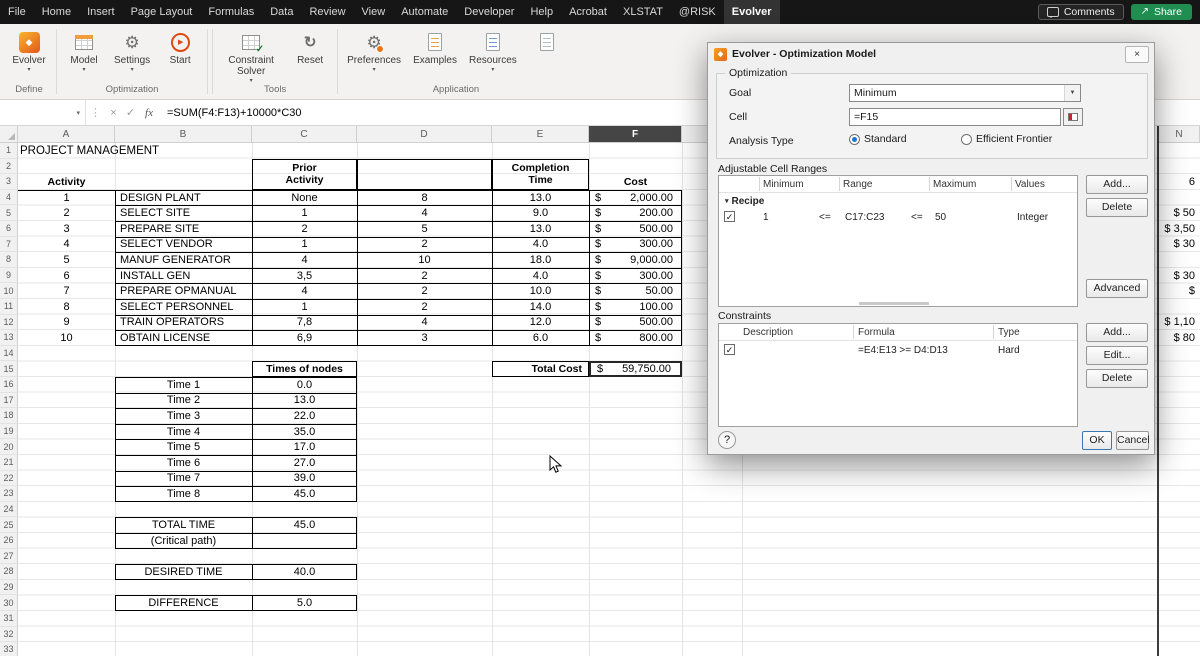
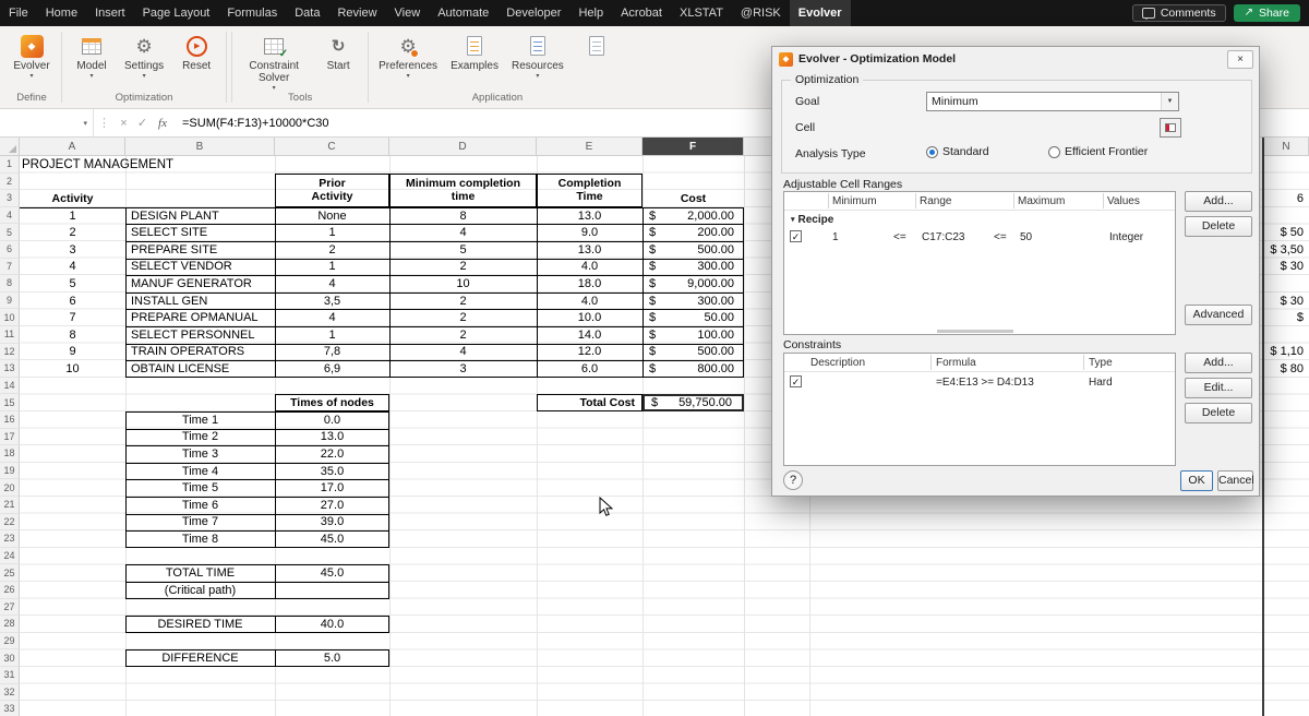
  File
  Home
  Insert
  Page Layout
  Formulas
  Data
  Review
  View
  Automate
  Developer
  Help
  Acrobat
  XLSTAT
  @RISK
  Evolver
  Comments
  ↗
  Share
  ◆
  Evolver
  Define
  Model
  ⚙
  Settings
- Start
+ Reset
  Optimization
  ✓
  Constraint Solver
  ↻
- Reset
+ Start
  Tools
  ⚙
  Preferences
  Examples
  Resources
  Application
  ⋮
  ×
  ✓
  fx
  =SUM(F4:F13)+10000*C30
  A
  B
  C
  D
  E
  F
  N
  1
  2
  3
  4
  5
  6
  7
  8
  9
  10
  11
  12
  13
  14
  15
  16
  17
  18
  19
  20
  21
  22
  23
  24
  25
  26
  27
  28
  29
  30
  31
  32
  33
  PROJECT MANAGEMENT
  Activity
  Prior
  Activity
+ Minimum completion
+ time
  Completion
  Time
  Cost
  1
  DESIGN PLANT
  None
  8
  13.0
  $
  2,000.00
  2
  SELECT SITE
  1
  4
  9.0
  $
  200.00
  3
  PREPARE SITE
  2
  5
  13.0
  $
  500.00
  4
  SELECT VENDOR
  1
  2
  4.0
  $
  300.00
  5
  MANUF GENERATOR
  4
  10
  18.0
  $
  9,000.00
  6
  INSTALL GEN
  3,5
  2
  4.0
  $
  300.00
  7
  PREPARE OPMANUAL
  4
  2
  10.0
  $
  50.00
  8
  SELECT PERSONNEL
  1
  2
  14.0
  $
  100.00
  9
  TRAIN OPERATORS
  7,8
  4
  12.0
  $
  500.00
  10
  OBTAIN LICENSE
  6,9
  3
  6.0
  $
  800.00
  Times of nodes
  Time 1
  0.0
  Time 2
  13.0
  Time 3
  22.0
  Time 4
  35.0
  Time 5
  17.0
  Time 6
  27.0
  Time 7
  39.0
  Time 8
  45.0
  Total Cost
  $
  59,750.00
  TOTAL TIME
  45.0
  (Critical path)
  DESIRED TIME
  40.0
  DIFFERENCE
  5.0
  6
  $ 50
  $ 3,50
  $ 30
  $ 30
  $
  $ 1,10
  $ 80
  Evolver - Optimization Model
  ×
  Optimization
  Goal
  Minimum
  Cell
- =F15
  Analysis Type
  Standard
  Efficient Frontier
  Adjustable Cell Ranges
  Minimum
  Range
  Maximum
  Values
  Recipe
  ✓
  1
  <=
  C17:C23
  <=
  50
  Integer
  Add...
  Delete
  Advanced
  Constraints
  Description
  Formula
  Type
  ✓
  =E4:E13 >= D4:D13
  Hard
  Add...
  Edit...
  Delete
  ?
  OK
  Cancel
